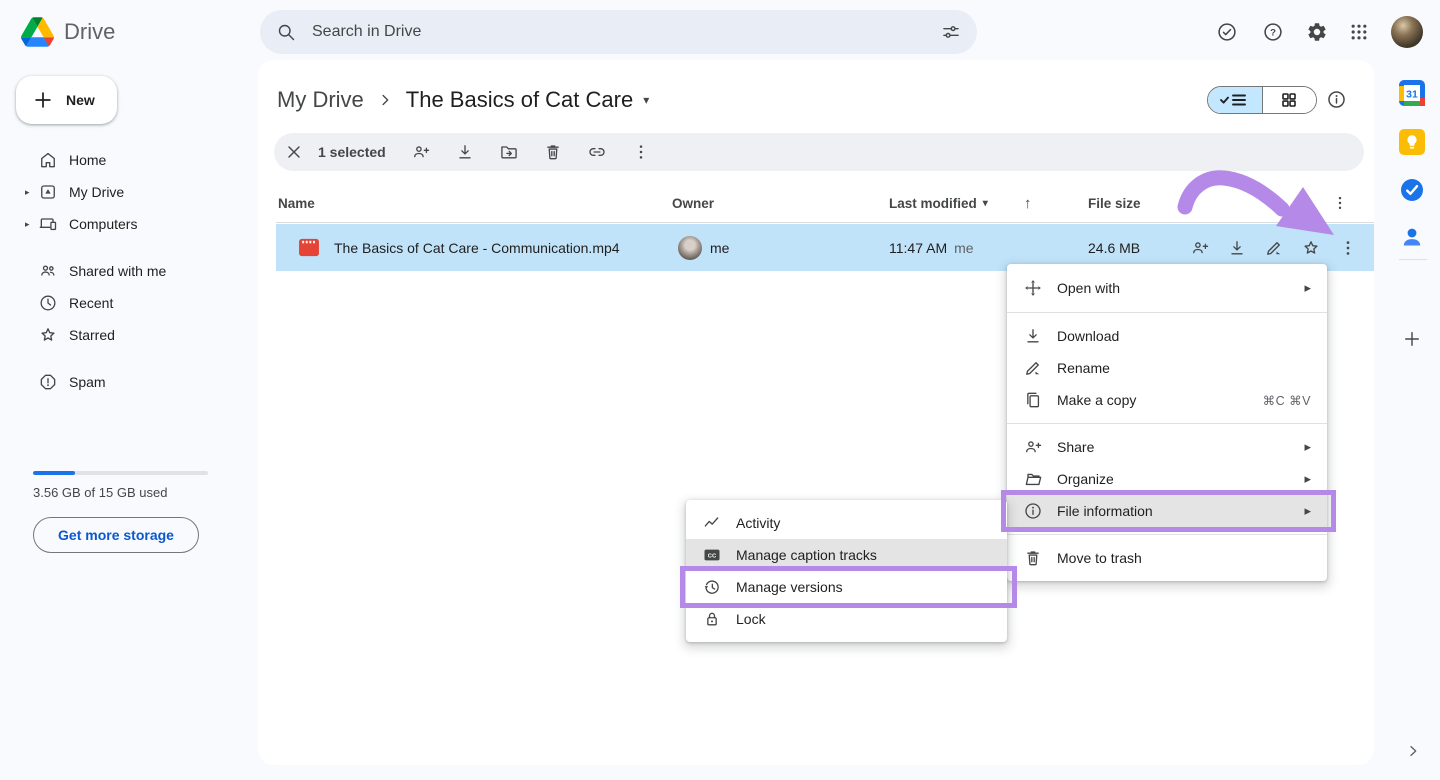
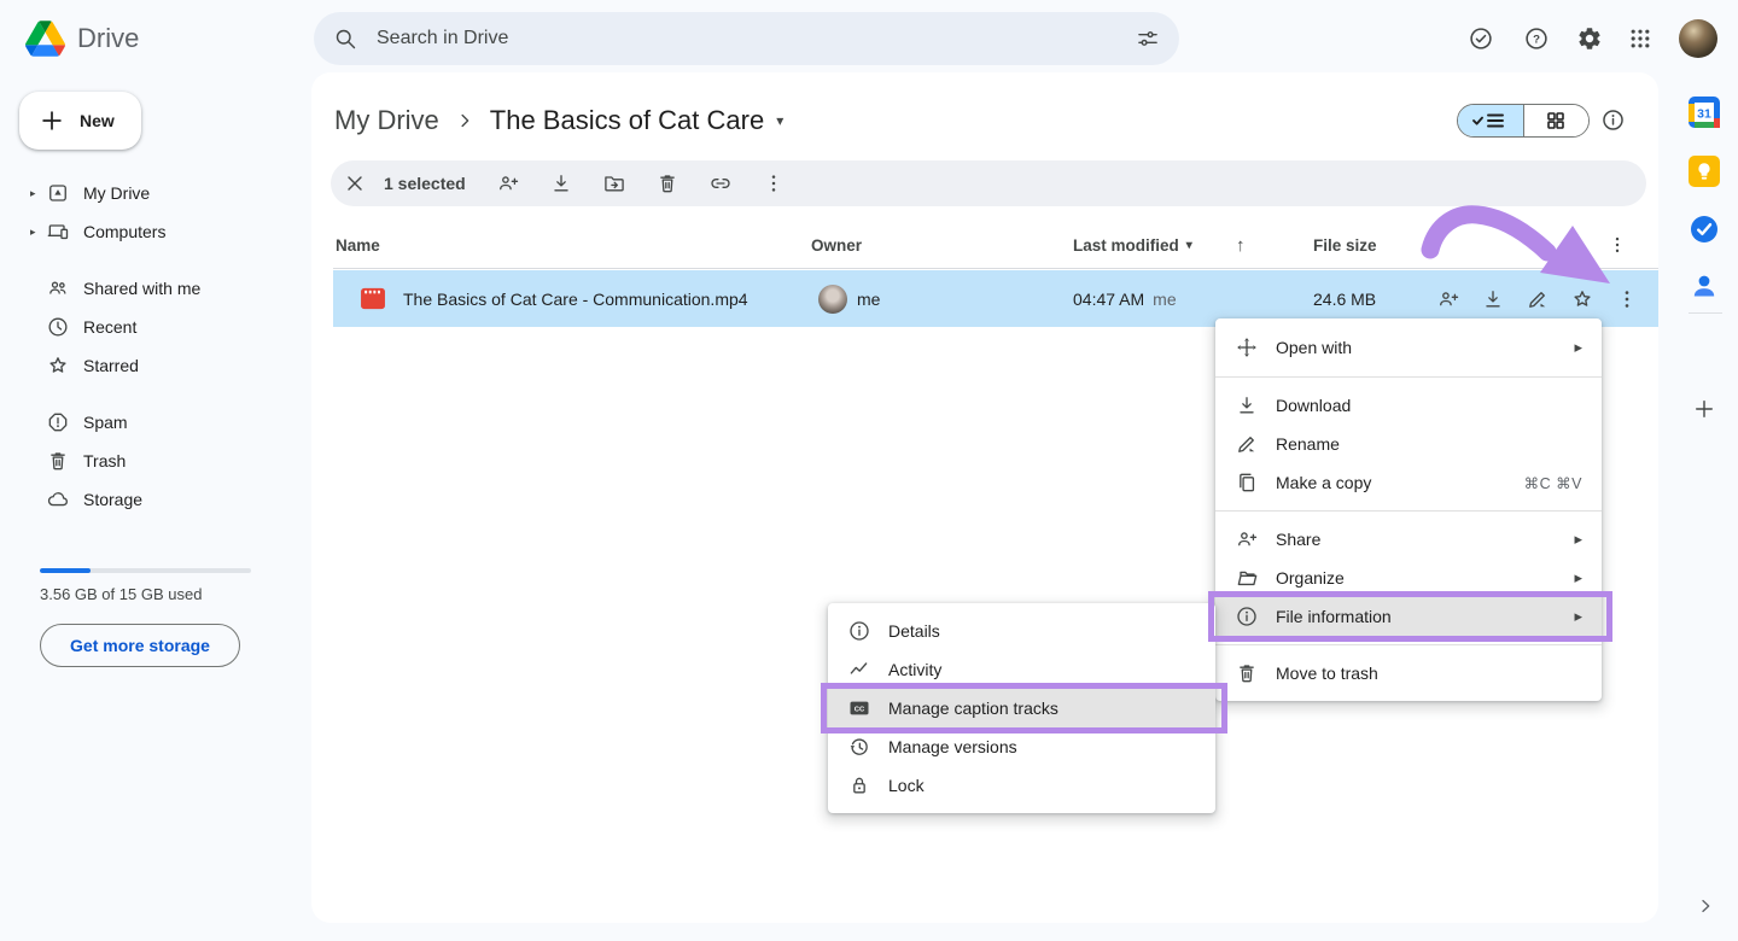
  Drive
  Search in Drive
  ?
  31
  New
- Home
  ▸
  My Drive
  ▸
  Computers
  Shared with me
  Recent
  Starred
  Spam
+ Trash
+ Storage
  3.56 GB of 15 GB used
  Get more storage
  My Drive
  The Basics of Cat Care
  ▾
  1 selected
  Name
  Owner
  Last modified
  ▾
  ↑
  File size
  The Basics of Cat Care - Communication.mp4
  me
- 11:47 AM
+ 04:47 AM
  me
  24.6 MB
  Open with
  ▸
  Download
  Rename
  Make a copy
  ⌘C ⌘V
  Share
  ▸
  Organize
  ▸
  File information
  ▸
  Move to trash
+ Details
  Activity
  Manage caption tracks
  Manage versions
  Lock
